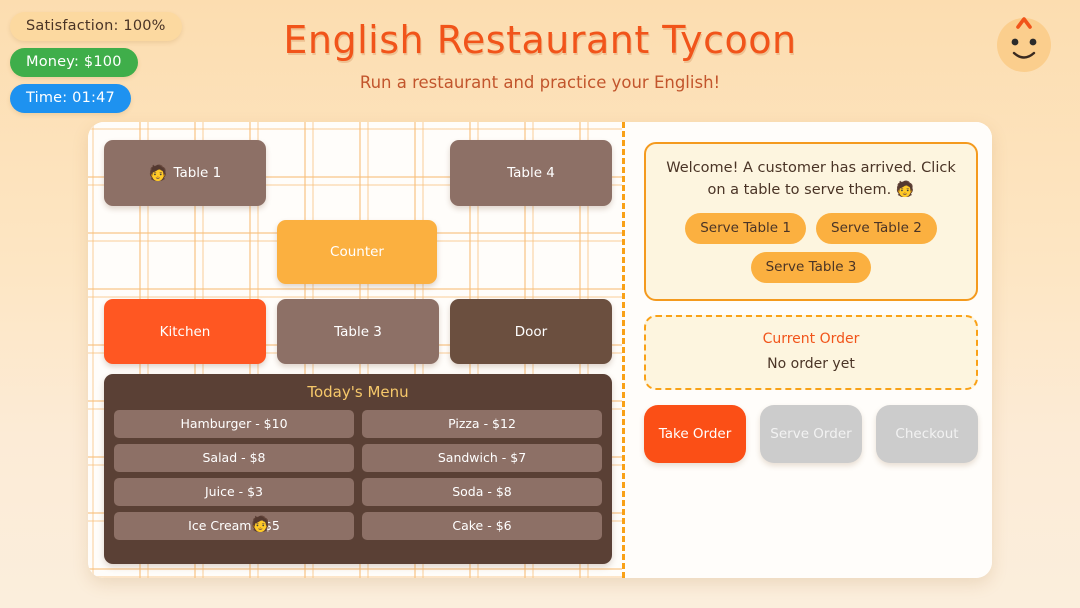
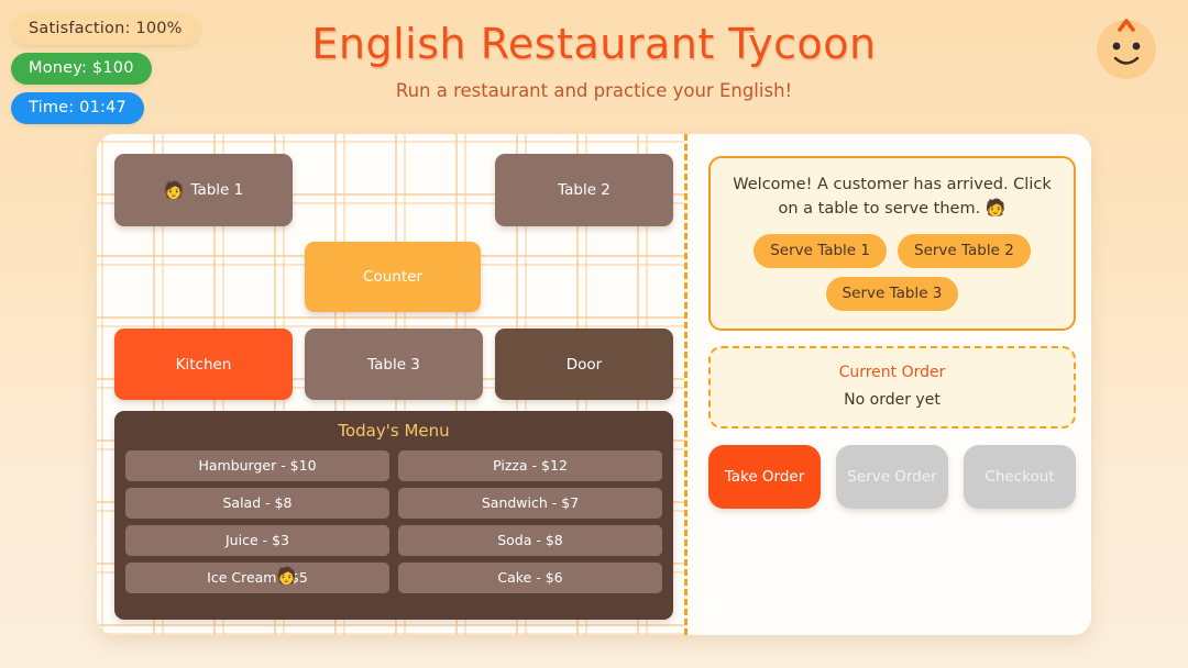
  Satisfaction: 100%
  Money: $100
  Time: 01:47
  English Restaurant Tycoon
  Run a restaurant and practice your English!
  🧑
  Table 1
- Table 4
+ Table 2
  Counter
  Kitchen
  Table 3
  Door
  Today's Menu
  Hamburger - $10
  Pizza - $12
  Salad - $8
  Sandwich - $7
  Juice - $3
  Soda - $8
  Ice Cream - $5
  🧑
  Cake - $6
  Welcome! A customer has arrived. Click on a table to serve them. 🧑
  Serve Table 1
  Serve Table 2
  Serve Table 3
  Current Order
  No order yet
  Take Order
  Serve Order
  Checkout
